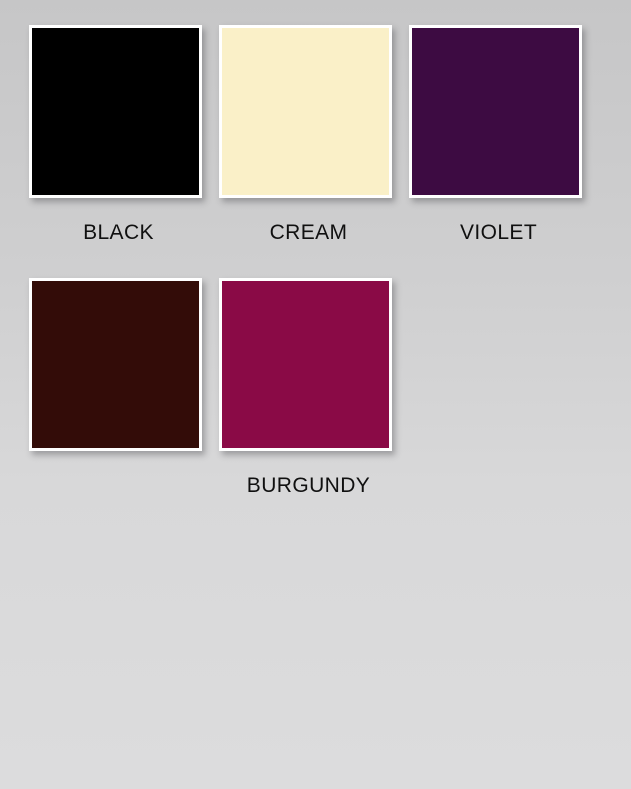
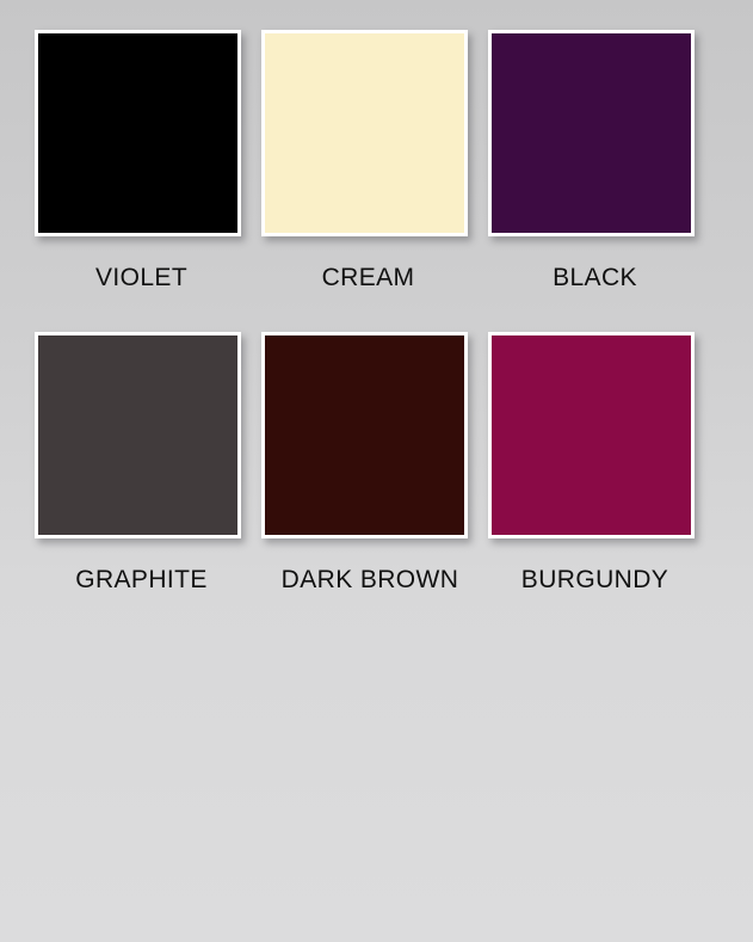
- BLACK
+ VIOLET
  CREAM
- VIOLET
+ BLACK
+ GRAPHITE
+ DARK BROWN
  BURGUNDY
